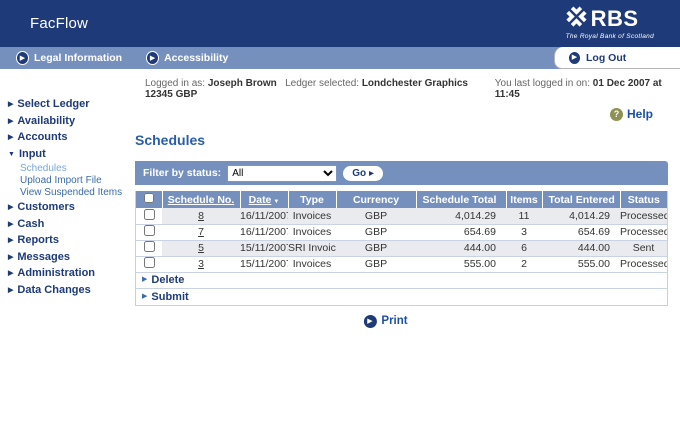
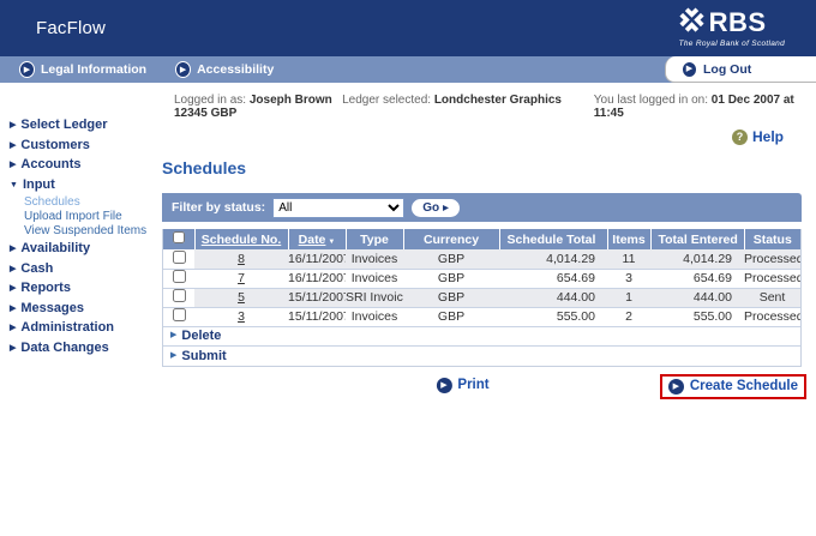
  FacFlow
  RBS
  Legal Information
  Accessibility
  Log Out
  Logged in as: Joseph Brown Ledger selected: Londchester Graphics 12345 GBP
  You last logged in on: 01 Dec 2007 at 11:45
  ?
  Help
  Select Ledger
- Availability
+ Customers
  Accounts
  Input
  Schedules
  Upload Import File
  View Suspended Items
- Customers
+ Availability
  Cash
  Reports
  Messages
  Administration
  Data Changes
  Schedules
  Filter by status:
  All
  Go
  	Schedule No.	Date	Type	Currency	Schedule Total	Items	Total Entered	Status
  	8	16/11/200	Invoices	GBP	4,014.29	11	4,014.29	Processed
  	7	16/11/200	Invoices	GBP	654.69	3	654.69	Processed
- 	5	15/11/200	SRI Invoic	GBP	444.00	6	444.00	Sent
+ 	5	15/11/200	SRI Invoic	GBP	444.00	1	444.00	Sent
  	3	15/11/200	Invoices	GBP	555.00	2	555.00	Processed
  Delete
  Submit
  Print
+ Create Schedule
